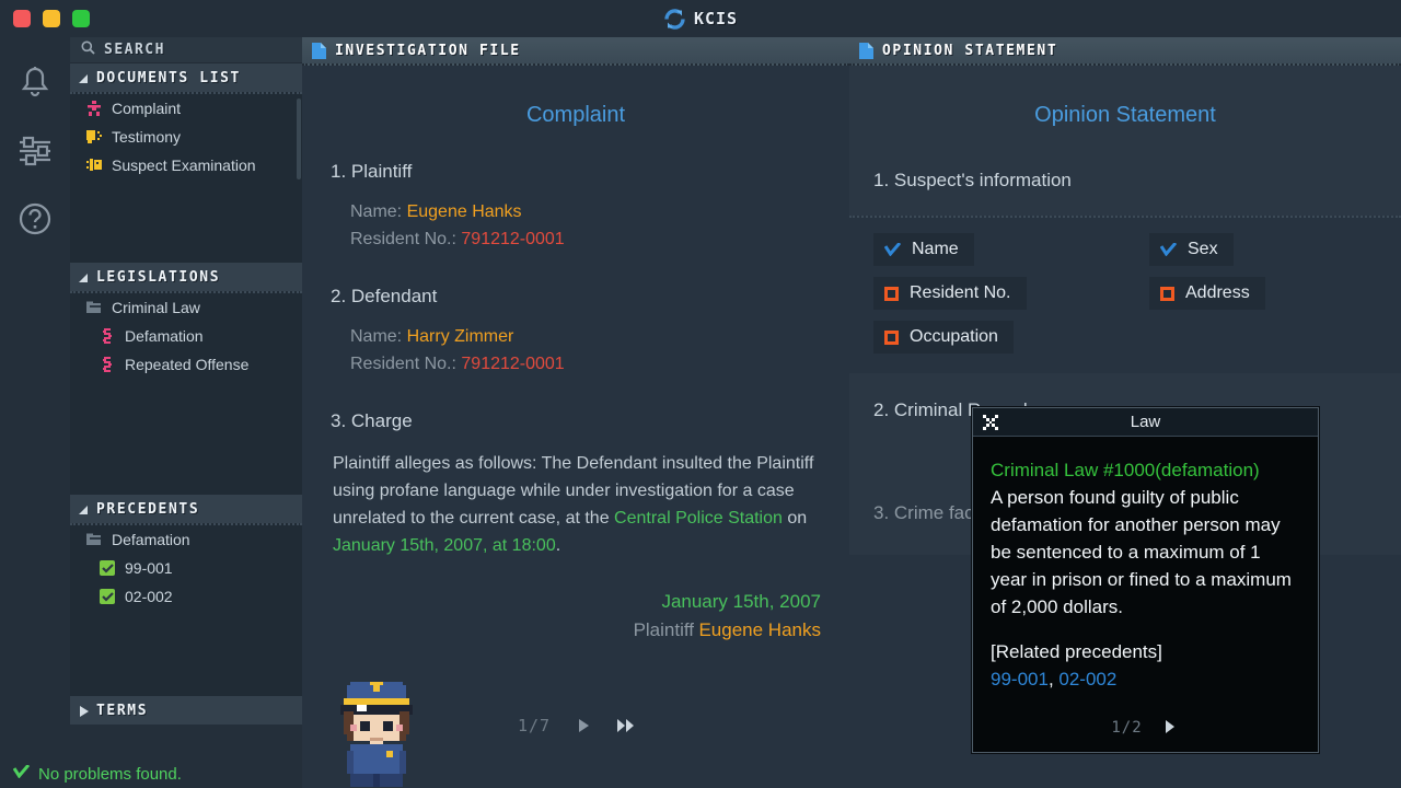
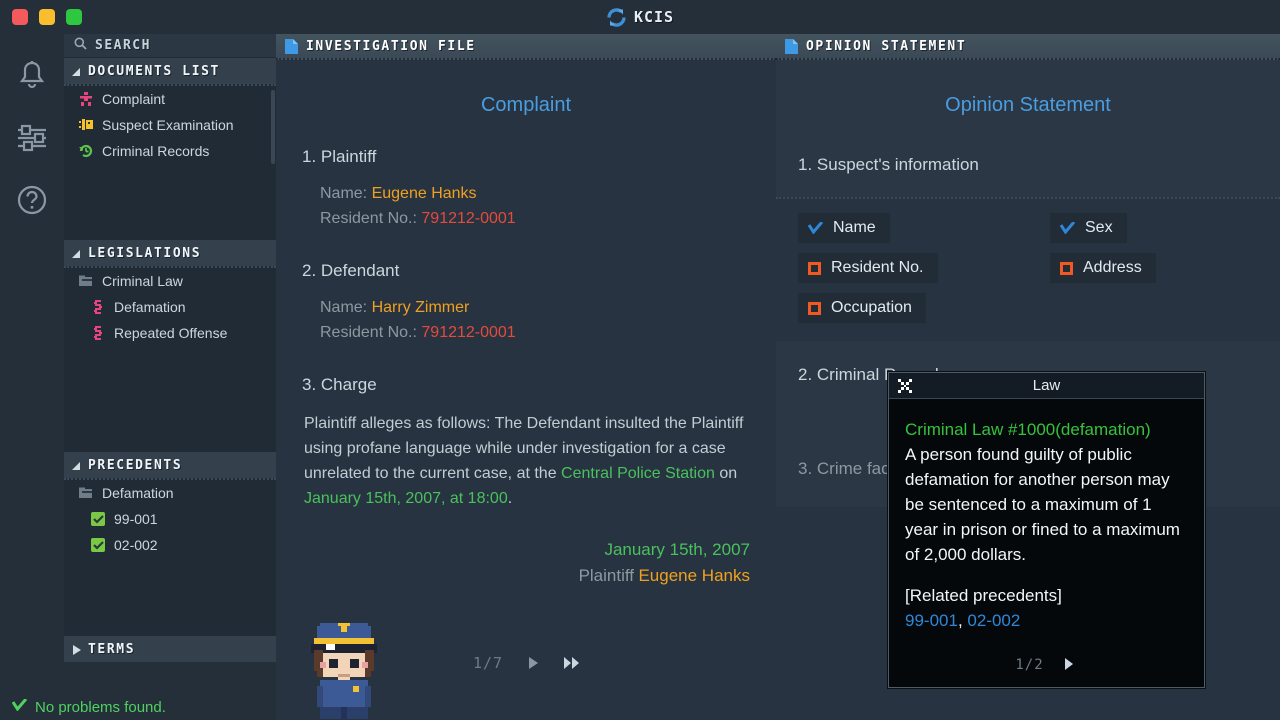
  KCIS
  SEARCH
  DOCUMENTS LIST
  Complaint
- Testimony
  Suspect Examination
+ Criminal Records
  LEGISLATIONS
  Criminal Law
  Defamation
  Repeated Offense
  PRECEDENTS
  Defamation
  99-001
  02-002
  TERMS
  INVESTIGATION FILE
  Complaint
  1. Plaintiff
  Name: Eugene Hanks
  Resident No.: 791212-0001
  2. Defendant
  Name: Harry Zimmer
  Resident No.: 791212-0001
  3. Charge
  Plaintiff alleges as follows: The Defendant insulted the Plaintiff using profane language while under investigation for a case unrelated to the current case, at the Central Police Station on January 15th, 2007, at 18:00.
  January 15th, 2007
  Plaintiff Eugene Hanks
  1/7
  OPINION STATEMENT
  Opinion Statement
  1. Suspect's information
  Name
  Sex
  Resident No.
  Address
  Occupation
  3. Crime fac
  Law
  Criminal Law #1000(defamation)
  A person found guilty of public defamation for another person may be sentenced to a maximum of 1 year in prison or fined to a maximum of 2,000 dollars.
  [Related precedents]
  99-001, 02-002
  1/2
  No problems found.
